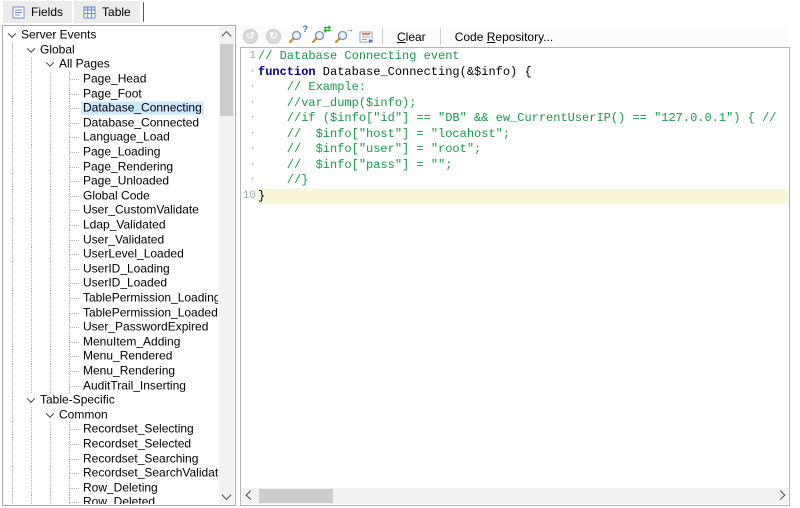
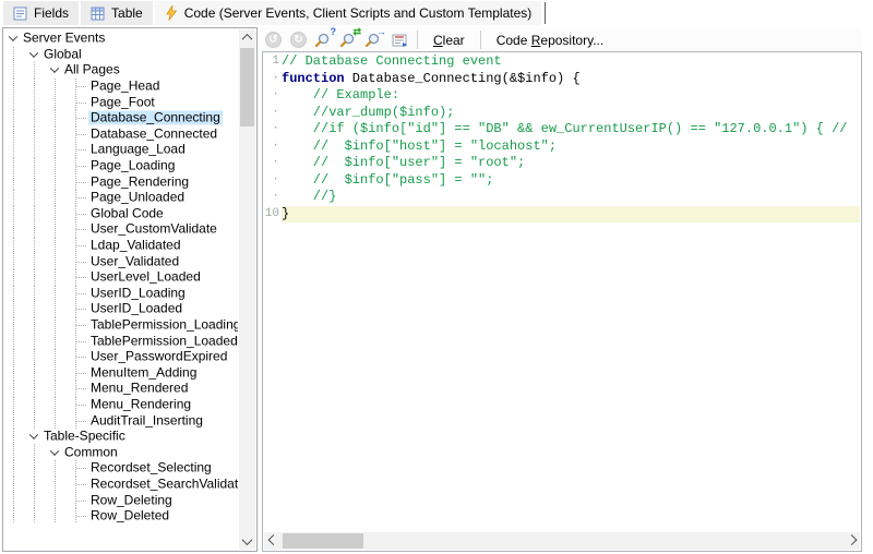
  Fields
  Table
+ Code (Server Events, Client Scripts and Custom Templates)
  Server Events
  Global
  All Pages
  Page_Head
  Page_Foot
  Database_Connecting
  Database_Connected
  Language_Load
  Page_Loading
  Page_Rendering
  Page_Unloaded
  Global Code
  User_CustomValidate
  Ldap_Validated
  User_Validated
  UserLevel_Loaded
  UserID_Loading
  UserID_Loaded
  TablePermission_Loading
  TablePermission_Loaded
  User_PasswordExpired
  MenuItem_Adding
  Menu_Rendered
  Menu_Rendering
  AuditTrail_Inserting
  Table-Specific
  Common
  Recordset_Selecting
- Recordset_Selected
- Recordset_Searching
  Recordset_SearchValidat
  Row_Deleting
  Row_Deleted
  ↺
  ↻
  ?
  ⇄
  →
  Clear
  Code Repository...
  1
  // Database Connecting event
  ·
  function Database_Connecting(&$info) {
  ·
  // Example:
  ·
  //var_dump($info);
  ·
  //if ($info["id"] == "DB" && ew_CurrentUserIP() == "127.0.0.1") { //
  ·
  // $info["host"] = "locahost";
  ·
  // $info["user"] = "root";
  ·
  // $info["pass"] = "";
  ·
  //}
  10
  }
